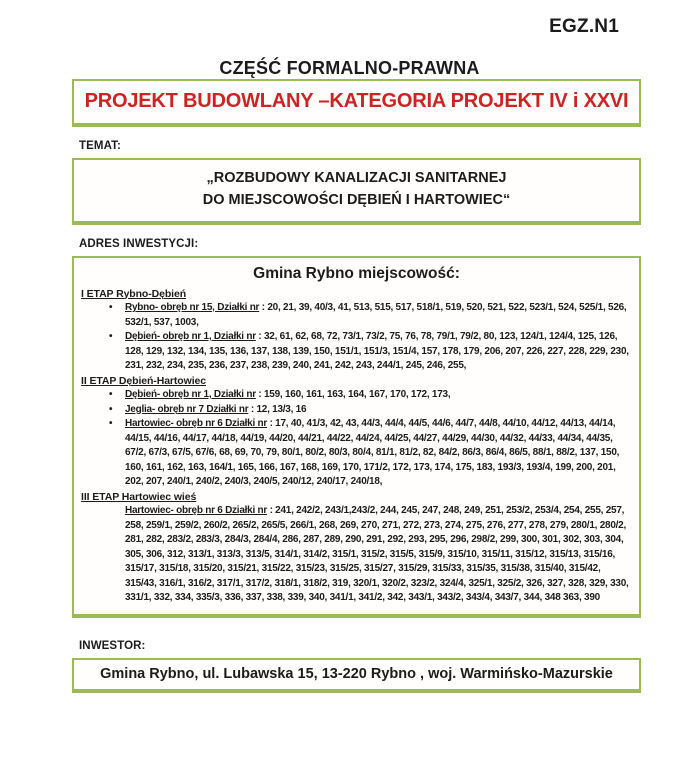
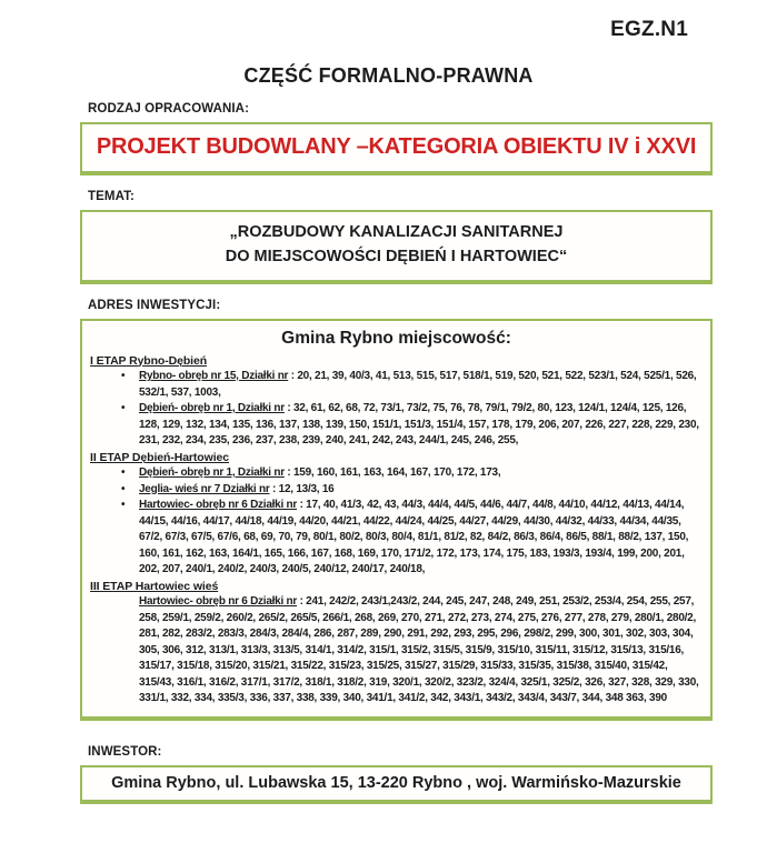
  EGZ.N1
  CZĘŚĆ FORMALNO-PRAWNA
+ RODZAJ OPRACOWANIA:
- PROJEKT BUDOWLANY –KATEGORIA PROJEKT IV i XXVI
+ PROJEKT BUDOWLANY –KATEGORIA OBIEKTU IV i XXVI
  TEMAT:
  „ROZBUDOWY KANALIZACJI SANITARNEJ
  DO MIEJSCOWOŚCI DĘBIEŃ I HARTOWIEC“
  ADRES INWESTYCJI:
  Gmina Rybno miejscowość:
  I ETAP Rybno-Dębień
  •
  Rybno- obręb nr 15, Działki nr : 20, 21, 39, 40/3, 41, 513, 515, 517, 518/1, 519, 520, 521, 522, 523/1, 524, 525/1, 526, 532/1, 537, 1003,
  •
  Dębień- obręb nr 1, Działki nr : 32, 61, 62, 68, 72, 73/1, 73/2, 75, 76, 78, 79/1, 79/2, 80, 123, 124/1, 124/4, 125, 126, 128, 129, 132, 134, 135, 136, 137, 138, 139, 150, 151/1, 151/3, 151/4, 157, 178, 179, 206, 207, 226, 227, 228, 229, 230, 231, 232, 234, 235, 236, 237, 238, 239, 240, 241, 242, 243, 244/1, 245, 246, 255,
  II ETAP Dębień-Hartowiec
  •
  Dębień- obręb nr 1, Działki nr : 159, 160, 161, 163, 164, 167, 170, 172, 173,
  •
- Jeglia- obręb nr 7 Działki nr : 12, 13/3, 16
+ Jeglia- wieś nr 7 Działki nr : 12, 13/3, 16
  •
  Hartowiec- obręb nr 6 Działki nr : 17, 40, 41/3, 42, 43, 44/3, 44/4, 44/5, 44/6, 44/7, 44/8, 44/10, 44/12, 44/13, 44/14, 44/15, 44/16, 44/17, 44/18, 44/19, 44/20, 44/21, 44/22, 44/24, 44/25, 44/27, 44/29, 44/30, 44/32, 44/33, 44/34, 44/35, 67/2, 67/3, 67/5, 67/6, 68, 69, 70, 79, 80/1, 80/2, 80/3, 80/4, 81/1, 81/2, 82, 84/2, 86/3, 86/4, 86/5, 88/1, 88/2, 137, 150, 160, 161, 162, 163, 164/1, 165, 166, 167, 168, 169, 170, 171/2, 172, 173, 174, 175, 183, 193/3, 193/4, 199, 200, 201, 202, 207, 240/1, 240/2, 240/3, 240/5, 240/12, 240/17, 240/18,
  III ETAP Hartowiec wieś
  Hartowiec- obręb nr 6 Działki nr : 241, 242/2, 243/1,243/2, 244, 245, 247, 248, 249, 251, 253/2, 253/4, 254, 255, 257, 258, 259/1, 259/2, 260/2, 265/2, 265/5, 266/1, 268, 269, 270, 271, 272, 273, 274, 275, 276, 277, 278, 279, 280/1, 280/2, 281, 282, 283/2, 283/3, 284/3, 284/4, 286, 287, 289, 290, 291, 292, 293, 295, 296, 298/2, 299, 300, 301, 302, 303, 304, 305, 306, 312, 313/1, 313/3, 313/5, 314/1, 314/2, 315/1, 315/2, 315/5, 315/9, 315/10, 315/11, 315/12, 315/13, 315/16, 315/17, 315/18, 315/20, 315/21, 315/22, 315/23, 315/25, 315/27, 315/29, 315/33, 315/35, 315/38, 315/40, 315/42, 315/43, 316/1, 316/2, 317/1, 317/2, 318/1, 318/2, 319, 320/1, 320/2, 323/2, 324/4, 325/1, 325/2, 326, 327, 328, 329, 330, 331/1, 332, 334, 335/3, 336, 337, 338, 339, 340, 341/1, 341/2, 342, 343/1, 343/2, 343/4, 343/7, 344, 348 363, 390
  INWESTOR:
  Gmina Rybno, ul. Lubawska 15, 13-220 Rybno , woj. Warmińsko-Mazurskie
